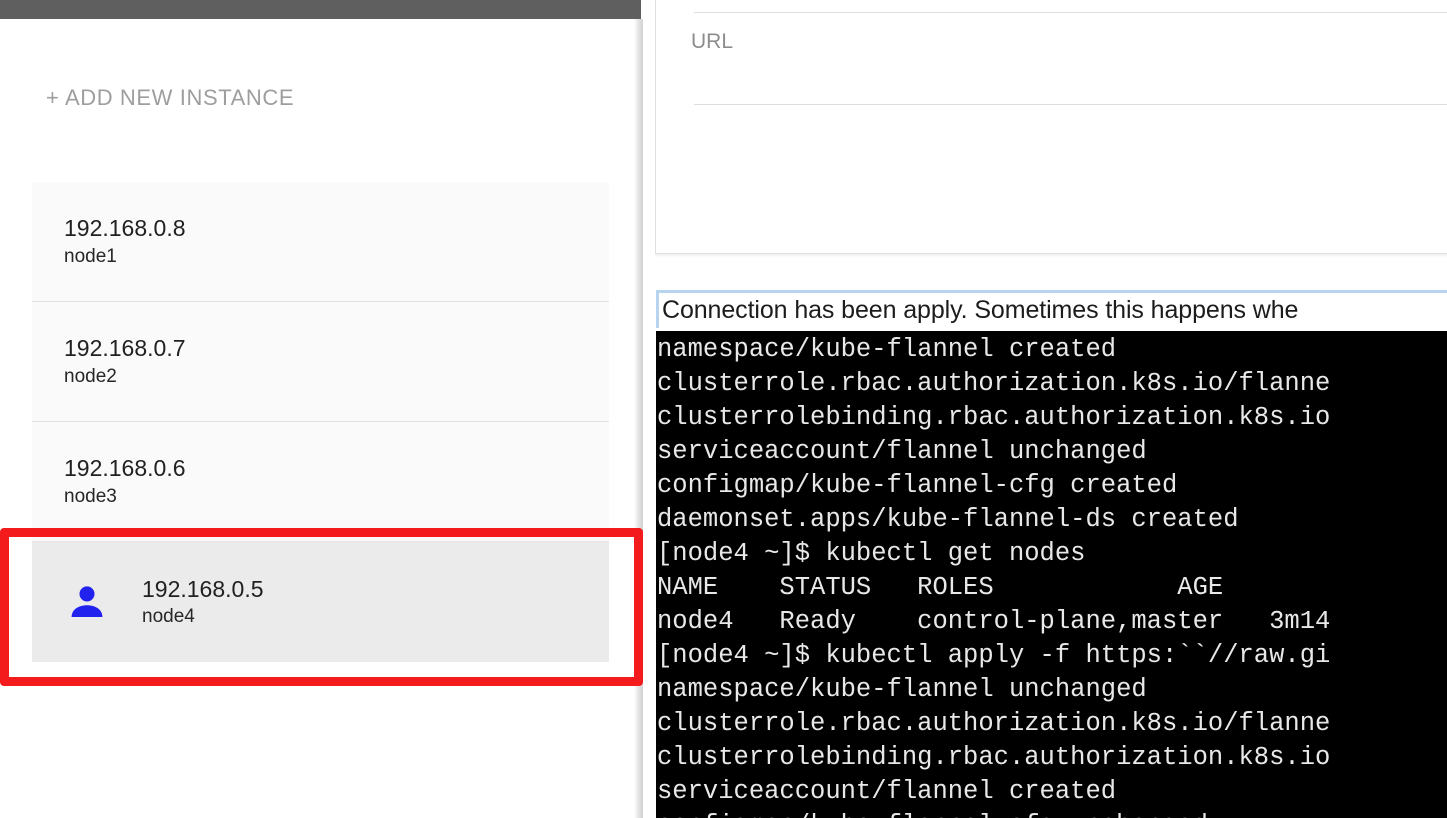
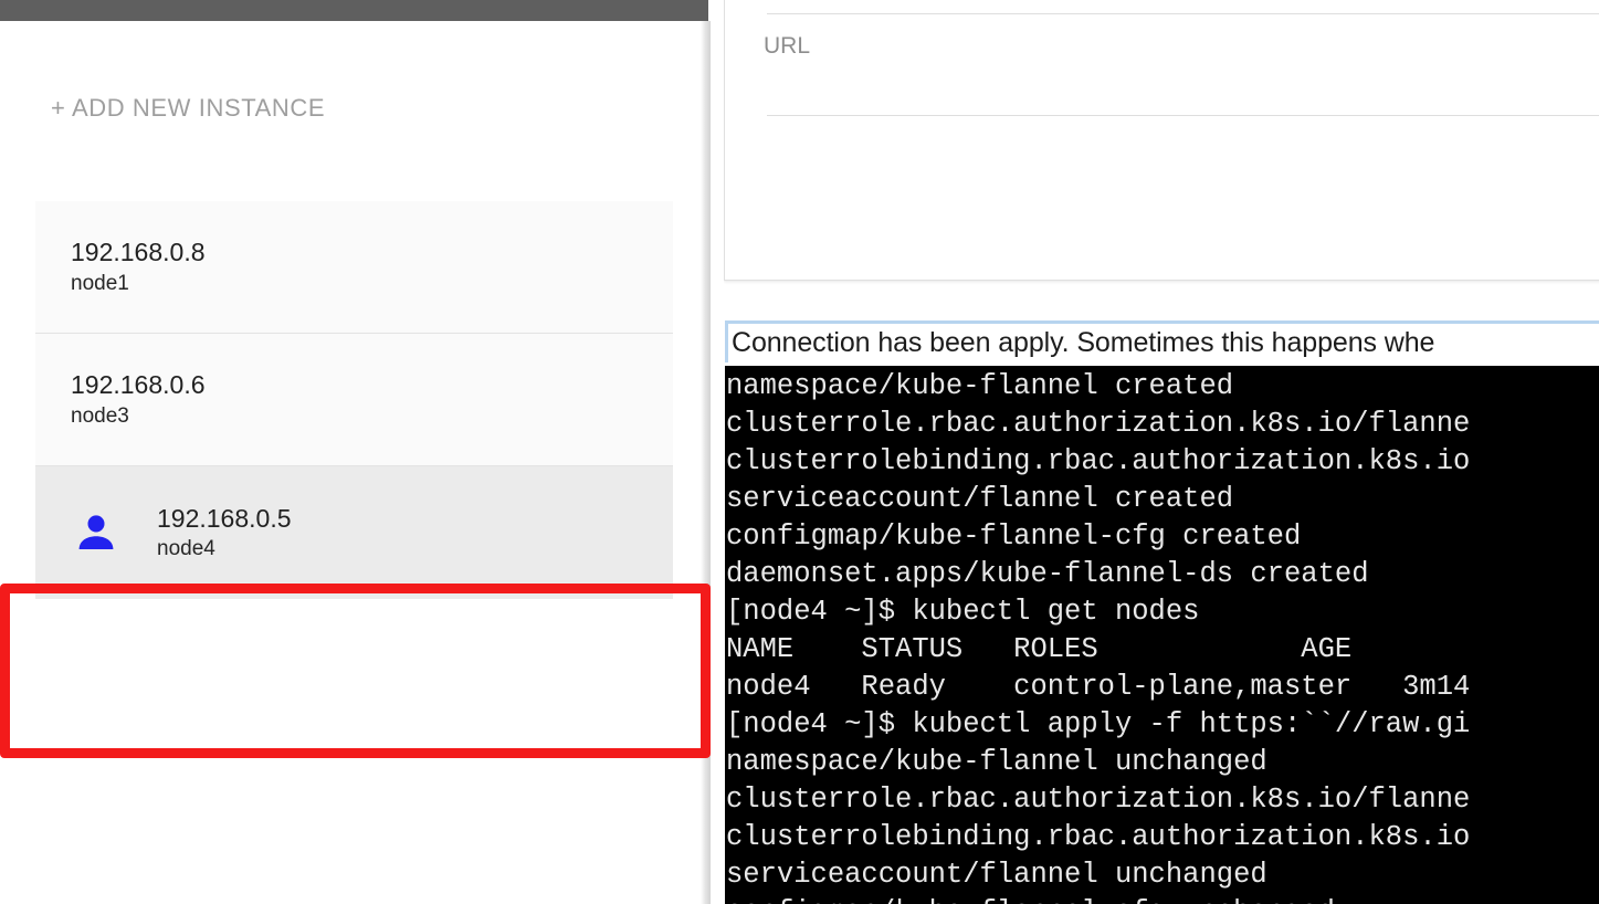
  + ADD NEW INSTANCE
  192.168.0.8
  node1
- 192.168.0.7
- node2
  192.168.0.6
  node3
  192.168.0.5
  node4
  URL
  Connection has been apply. Sometimes this happens whe
  namespace/kube-flannel created
  clusterrole.rbac.authorization.k8s.io/flanne
  clusterrolebinding.rbac.authorization.k8s.io
- serviceaccount/flannel unchanged
+ serviceaccount/flannel created
  configmap/kube-flannel-cfg created
  daemonset.apps/kube-flannel-ds created
  [node4 ~]$ kubectl get nodes
  NAME STATUS ROLES AGE
  node4 Ready control-plane,master 3m14
  [node4 ~]$ kubectl apply -f https:``//raw.gi
  namespace/kube-flannel unchanged
  clusterrole.rbac.authorization.k8s.io/flanne
  clusterrolebinding.rbac.authorization.k8s.io
- serviceaccount/flannel created
+ serviceaccount/flannel unchanged
